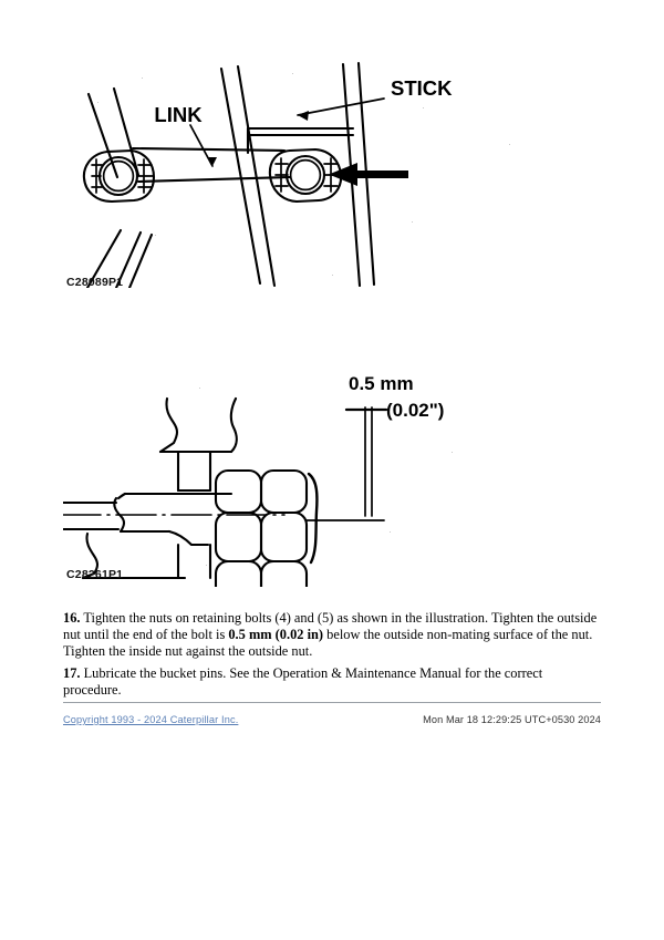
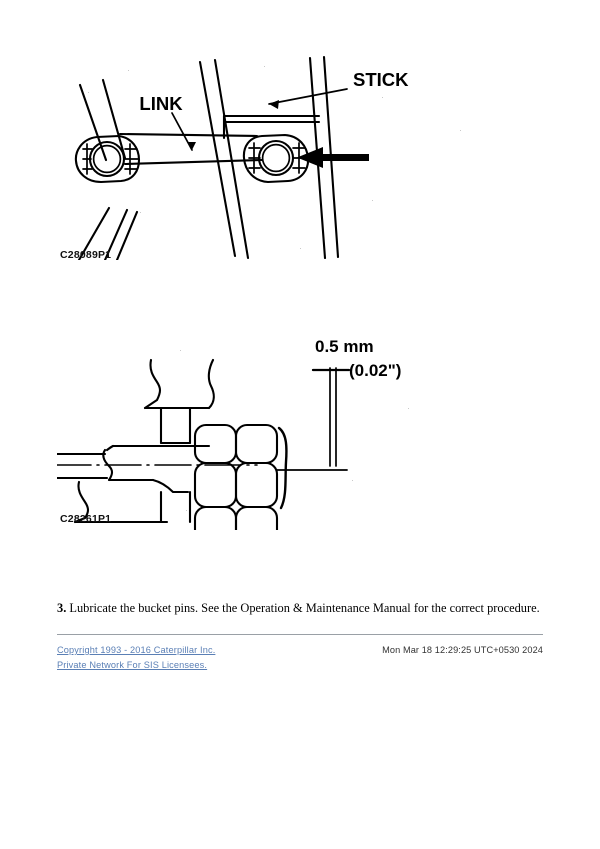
  LINK
  STICK
  C28089P1
  0.5 mm
  (0.02")
  C28261P1
- 16. Tighten the nuts on retaining bolts (4) and (5) as shown in the illustration. Tighten the outside nut until the end of the bolt is 0.5 mm (0.02 in) below the outside non-mating surface of the nut. Tighten the inside nut against the outside nut.
- 17. Lubricate the bucket pins. See the Operation & Maintenance Manual for the correct procedure.
+ 3. Lubricate the bucket pins. See the Operation & Maintenance Manual for the correct procedure.
- Copyright 1993 - 2024 Caterpillar Inc.
+ Copyright 1993 - 2016 Caterpillar Inc.
+ Private Network For SIS Licensees.
  Mon Mar 18 12:29:25 UTC+0530 2024
